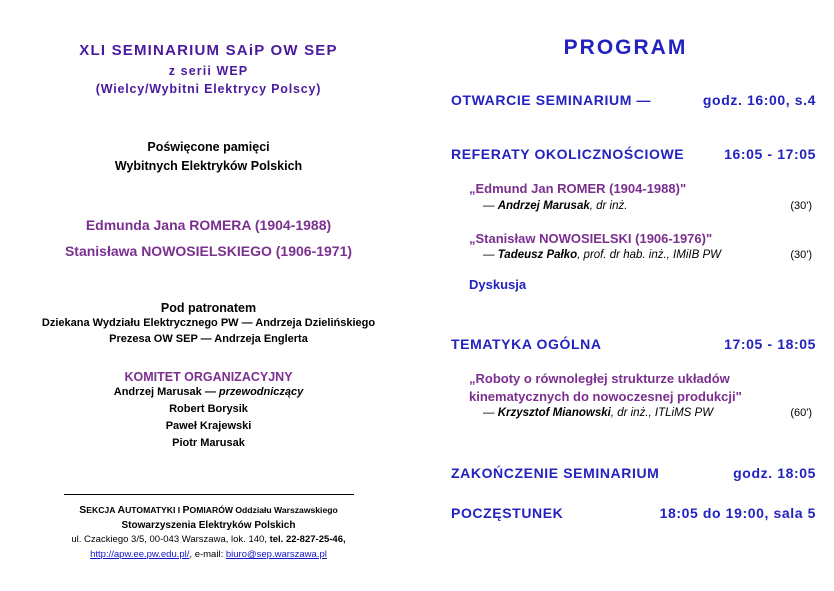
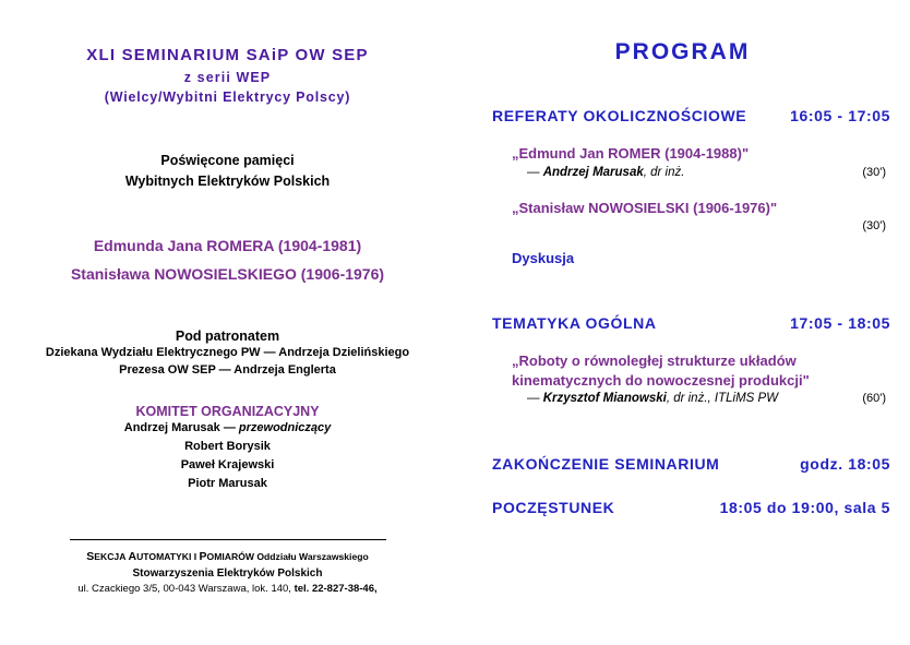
  XLI SEMINARIUM SAiP OW SEP
  z serii WEP
  (Wielcy/Wybitni Elektrycy Polscy)
  Poświęcone pamięci
  Wybitnych Elektryków Polskich
- Edmunda Jana ROMERA (1904-1988)
+ Edmunda Jana ROMERA (1904-1981)
- Stanisława NOWOSIELSKIEGO (1906-1971)
+ Stanisława NOWOSIELSKIEGO (1906-1976)
  Pod patronatem
  Dziekana Wydziału Elektrycznego PW — Andrzeja Dzielińskiego
  Prezesa OW SEP — Andrzeja Englerta
  KOMITET ORGANIZACYJNY
  Andrzej Marusak — przewodniczący
  Robert Borysik
  Paweł Krajewski
  Piotr Marusak
  SEKCJA AUTOMATYKI I POMIARÓW Oddziału Warszawskiego
  Stowarzyszenia Elektryków Polskich
- ul. Czackiego 3/5, 00-043 Warszawa, lok. 140, tel. 22-827-25-46,
+ ul. Czackiego 3/5, 00-043 Warszawa, lok. 140, tel. 22-827-38-46,
- http://apw.ee.pw.edu.pl/, e-mail: biuro@sep.warszawa.pl
  PROGRAM
- OTWARCIE SEMINARIUM —
- godz. 16:00, s.4
  REFERATY OKOLICZNOŚCIOWE
  16:05 - 17:05
  „Edmund Jan ROMER (1904-1988)"
  — Andrzej Marusak, dr inż.
  (30')
  „Stanisław NOWOSIELSKI (1906-1976)"
- — Tadeusz Pałko, prof. dr hab. inż., IMiIB PW
  (30')
  Dyskusja
  TEMATYKA OGÓLNA
  17:05 - 18:05
  „Roboty o równoległej strukturze układów
  kinematycznych do nowoczesnej produkcji"
  — Krzysztof Mianowski, dr inż., ITLiMS PW
  (60')
  ZAKOŃCZENIE SEMINARIUM
  godz. 18:05
  POCZĘSTUNEK
  18:05 do 19:00, sala 5
